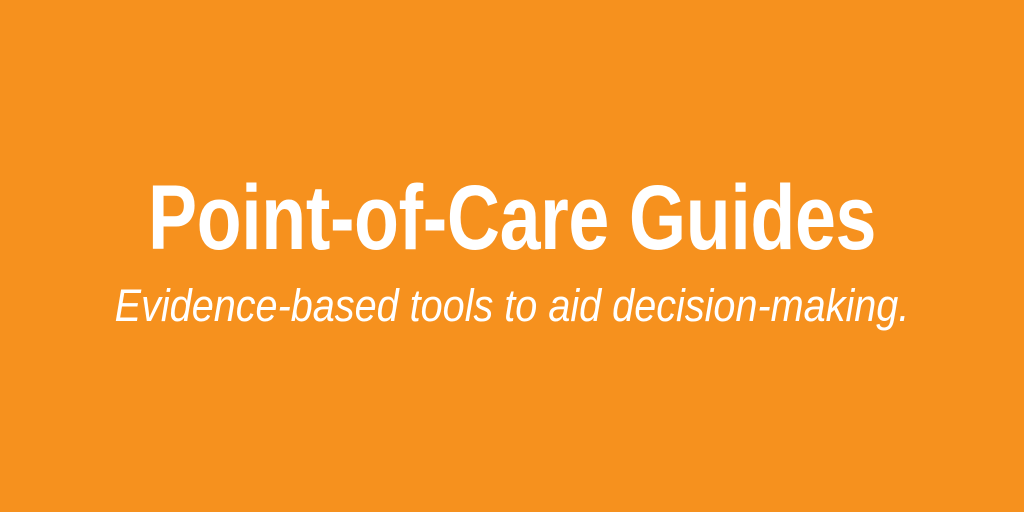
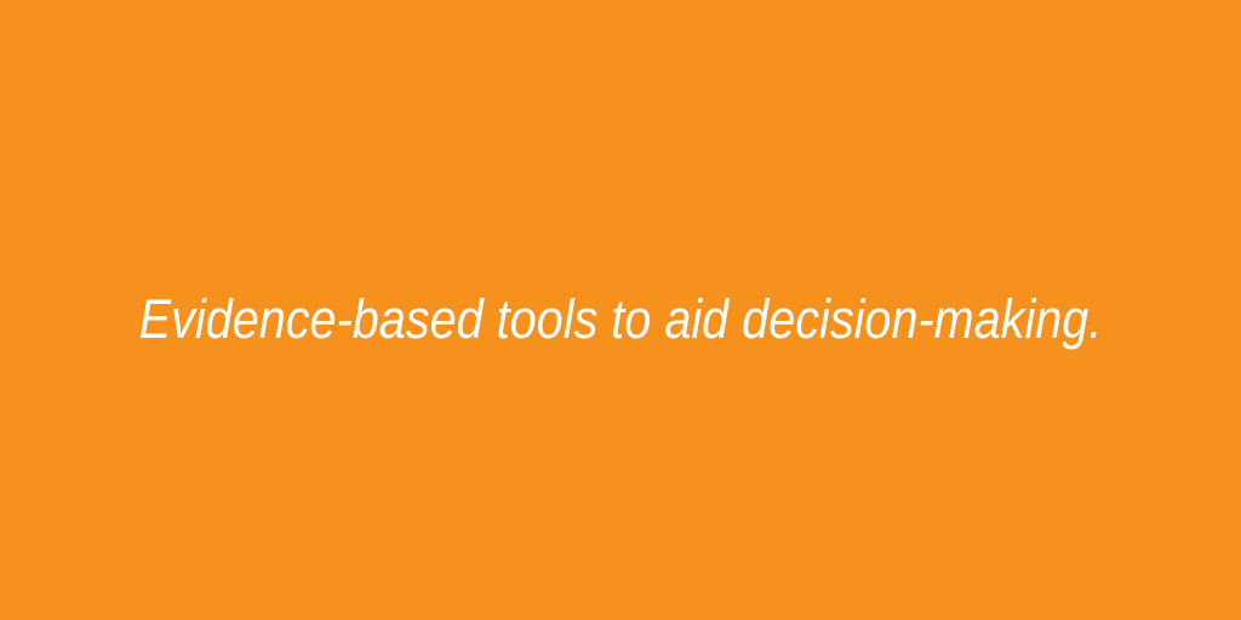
- Point-of-Care Guides
  Evidence-based tools to aid decision-making.
